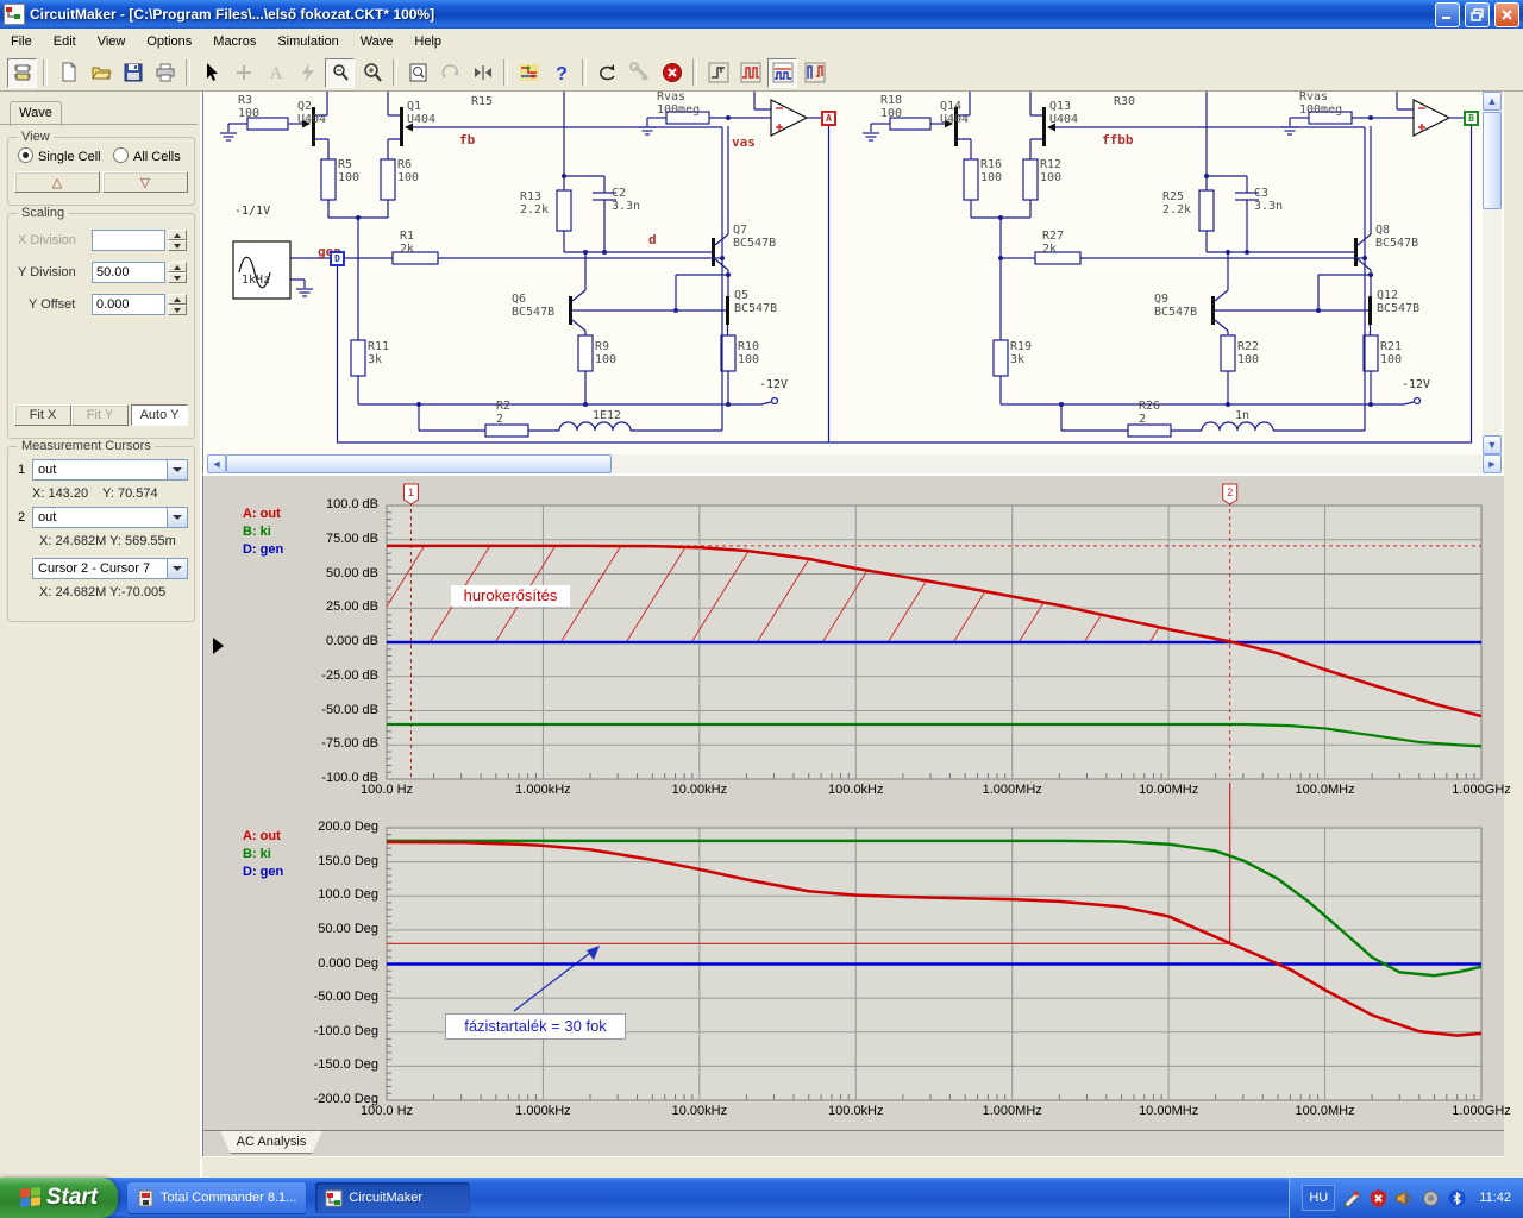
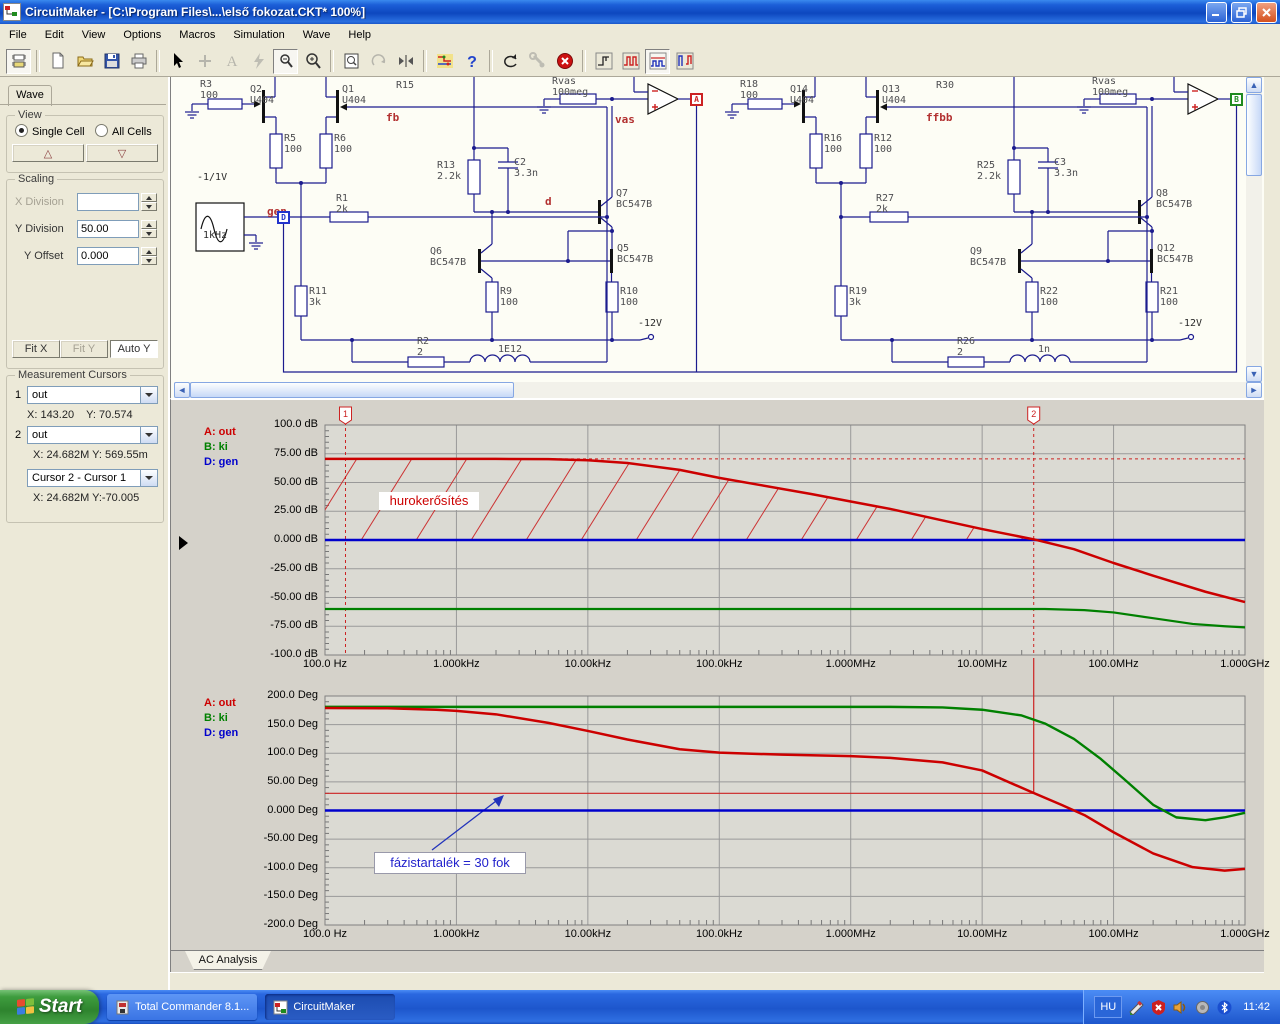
  CircuitMaker - [C:\Program Files\...\első fokozat.CKT* 100%]
  File
  Edit
  View
  Options
  Macros
  Simulation
  Wave
  Help
  A
  ?
  Wave
  View
  Single Cell
  All Cells
  △
  ▽
  Scaling
  X Division
  Y Division
  50.00
  Y Offset
  0.000
  Fit X
  Fit Y
  Auto Y
  Measurement Cursors
  1
  out
  X: 143.20 Y: 70.574
  2
  out
  X: 24.682M Y: 569.55m
- Cursor 2 - Cursor 7
+ Cursor 2 - Cursor 1
  X: 24.682M Y:-70.005
  ◄
  ►
  ▲
  ▼
  1
  2
  R3
  100
  Q2
  U404
  Q1
  U404
  R15
  fb
  R5
  100
  R6
  100
  Rvas
  100meg
  vas
  R13
  2.2k
  C2
  3.3n
  d
  Q7
  BC547B
  R1
  2k
  -1/1V
  1kHz
  R11
  3k
  Q6
  BC547B
  Q5
  BC547B
  R9
  100
  R10
  100
  -12V
  R2
  2
  1E12
  R18
  100
  Q14
  U404
  Q13
  U404
  R30
  ffbb
  R16
  100
  R12
  100
  Rvas
  100meg
  R25
  2.2k
  C3
  3.3n
  Q8
  BC547B
  R27
  2k
  R19
  3k
  Q9
  BC547B
  Q12
  BC547B
  R22
  100
  R21
  100
  -12V
  R26
  2
  1n
  A
  B
  D
  100.0 dB
  75.00 dB
  50.00 dB
  25.00 dB
  0.000 dB
  -25.00 dB
  -50.00 dB
  -75.00 dB
  -100.0 dB
  100.0 Hz
  1.000kHz
  10.00kHz
  100.0kHz
  1.000MHz
  10.00MHz
  100.0MHz
  1.000GHz
  A: out
  B: ki
  D: gen
  200.0 Deg
  150.0 Deg
  100.0 Deg
  50.00 Deg
  0.000 Deg
  -50.00 Deg
  -100.0 Deg
  -150.0 Deg
  -200.0 Deg
  100.0 Hz
  1.000kHz
  10.00kHz
  100.0kHz
  1.000MHz
  10.00MHz
  100.0MHz
  1.000GHz
  A: out
  B: ki
  D: gen
  hurokerősítés
  fázistartalék = 30 fok
  AC Analysis
  Start
  Total Commander 8.1...
  CircuitMaker
  HU
  11:42
